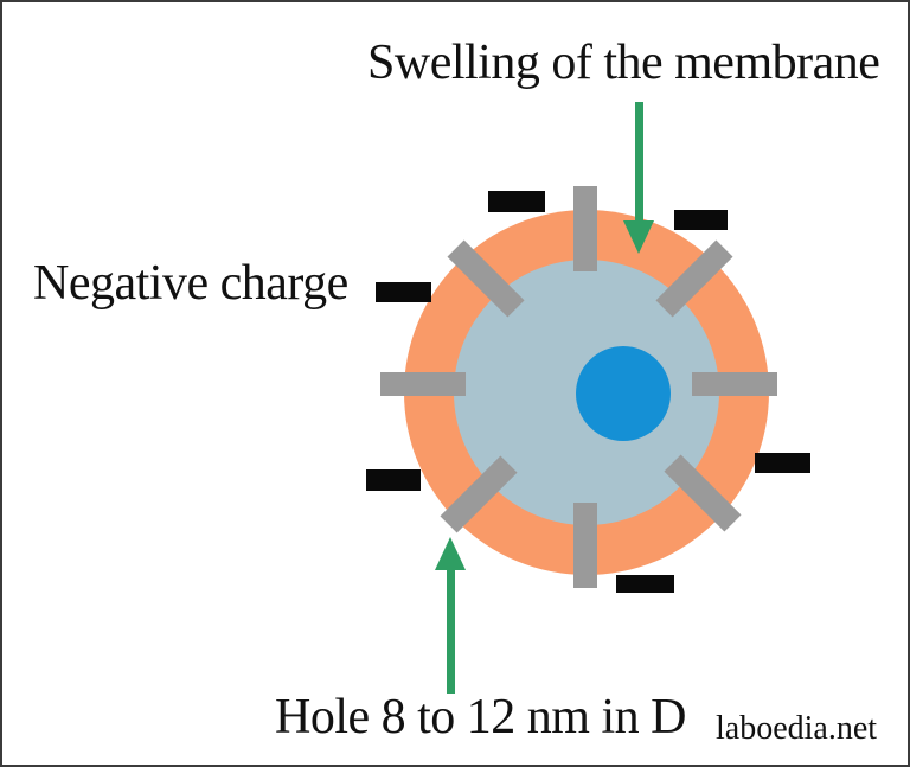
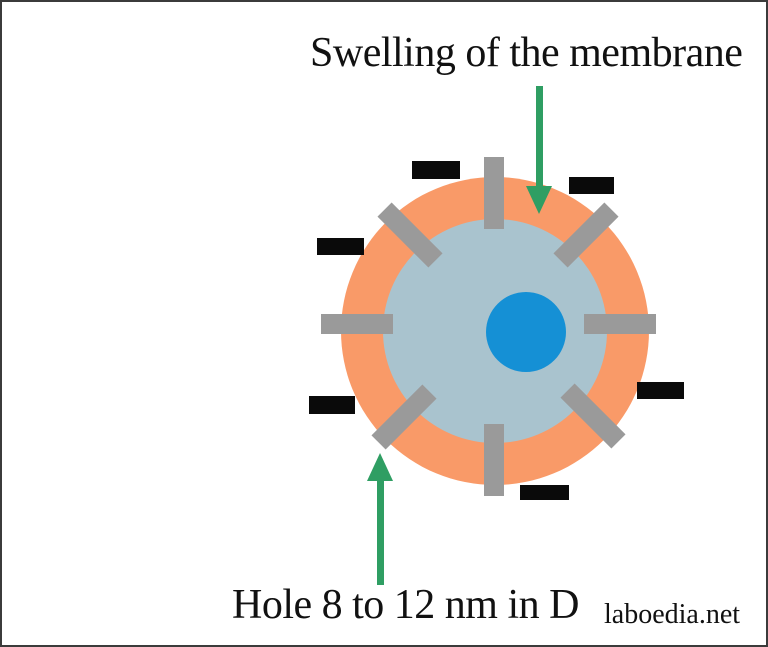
  Swelling of the membrane
- Negative charge
  Hole 8 to 12 nm in D
  laboedia.net
